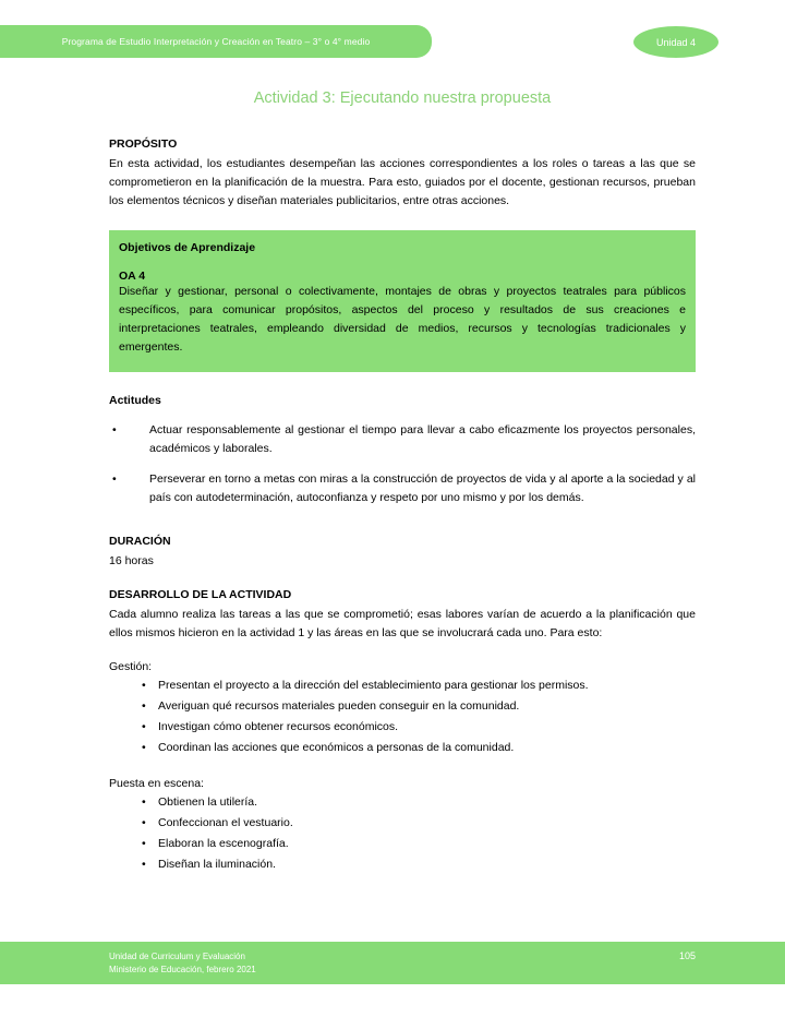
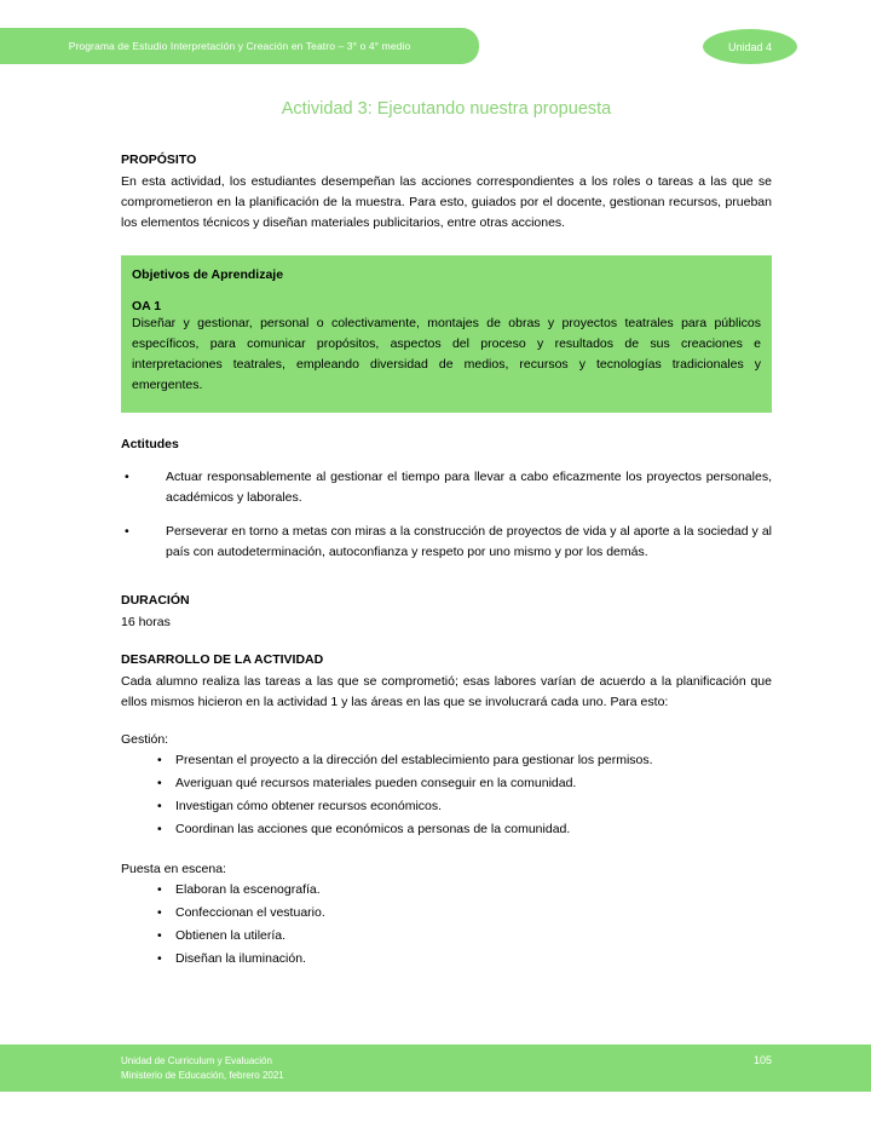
  Programa de Estudio Interpretación y Creación en Teatro – 3° o 4° medio
  Unidad 4
  Actividad 3: Ejecutando nuestra propuesta
  PROPÓSITO
  En esta actividad, los estudiantes desempeñan las acciones correspondientes a los roles o tareas a las que se comprometieron en la planificación de la muestra. Para esto, guiados por el docente, gestionan recursos, prueban los elementos técnicos y diseñan materiales publicitarios, entre otras acciones.
  Objetivos de Aprendizaje
- OA 4
+ OA 1
  Diseñar y gestionar, personal o colectivamente, montajes de obras y proyectos teatrales para públicos específicos, para comunicar propósitos, aspectos del proceso y resultados de sus creaciones e interpretaciones teatrales, empleando diversidad de medios, recursos y tecnologías tradicionales y emergentes.
  Actitudes
  •
  Actuar responsablemente al gestionar el tiempo para llevar a cabo eficazmente los proyectos personales, académicos y laborales.
  •
  Perseverar en torno a metas con miras a la construcción de proyectos de vida y al aporte a la sociedad y al país con autodeterminación, autoconfianza y respeto por uno mismo y por los demás.
  DURACIÓN
  16 horas
  DESARROLLO DE LA ACTIVIDAD
  Cada alumno realiza las tareas a las que se comprometió; esas labores varían de acuerdo a la planificación que ellos mismos hicieron en la actividad 1 y las áreas en las que se involucrará cada uno. Para esto:
  Gestión:
  •
  Presentan el proyecto a la dirección del establecimiento para gestionar los permisos.
  •
  Averiguan qué recursos materiales pueden conseguir en la comunidad.
  •
  Investigan cómo obtener recursos económicos.
  •
  Coordinan las acciones que económicos a personas de la comunidad.
  Puesta en escena:
  •
- Obtienen la utilería.
+ Elaboran la escenografía.
  •
  Confeccionan el vestuario.
  •
- Elaboran la escenografía.
+ Obtienen la utilería.
  •
  Diseñan la iluminación.
  Unidad de Curriculum y Evaluación
  Ministerio de Educación, febrero 2021
  105
